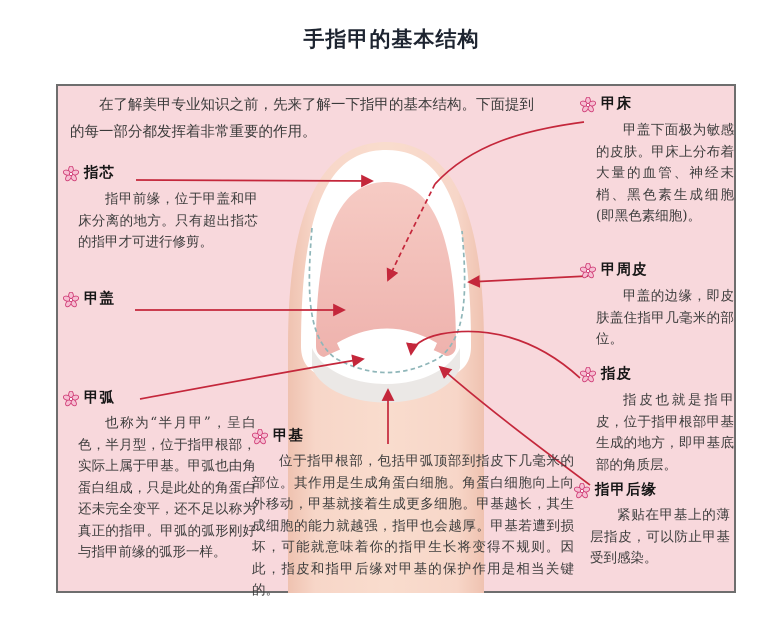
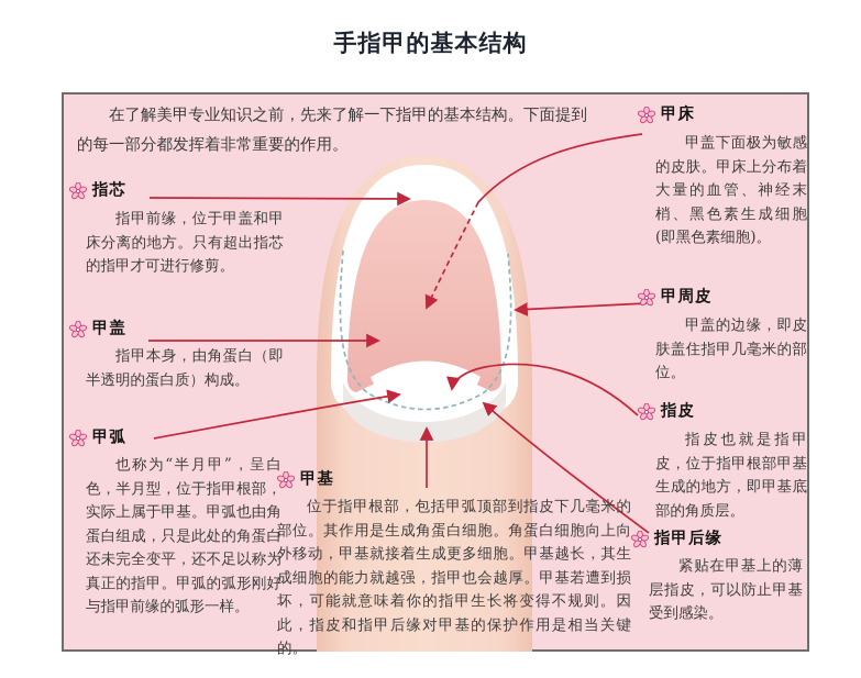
  手指甲的基本结构
  在了解美甲专业知识之前，先来了解一下指甲的基本结构。下面提到的每一部分都发挥着非常重要的作用。
  指芯
  指甲前缘，位于甲盖和甲床分离的地方。只有超出指芯的指甲才可进行修剪。
  甲盖
+ 指甲本身，由角蛋白（即半透明的蛋白质）构成。
  甲弧
  也称为“半月甲”，呈白色，半月型，位于指甲根部，实际上属于甲基。甲弧也由角蛋白组成，只是此处的角蛋白还未完全变平，还不足以称为真正的指甲。甲弧的弧形刚好与指甲前缘的弧形一样。
  甲基
  位于指甲根部，包括甲弧顶部到指皮下几毫米的部位。其作用是生成角蛋白细胞。角蛋白细胞向上向外移动，甲基就接着生成更多细胞。甲基越长，其生成细胞的能力就越强，指甲也会越厚。甲基若遭到损坏，可能就意味着你的指甲生长将变得不规则。因此，指皮和指甲后缘对甲基的保护作用是相当关键的。
  甲床
  甲盖下面极为敏感的皮肤。甲床上分布着大量的血管、神经末梢、黑色素生成细胞(即黑色素细胞)。
  甲周皮
  甲盖的边缘，即皮肤盖住指甲几毫米的部位。
  指皮
  指皮也就是指甲皮，位于指甲根部甲基生成的地方，即甲基底部的角质层。
  指甲后缘
  紧贴在甲基上的薄层指皮，可以防止甲基受到感染。
